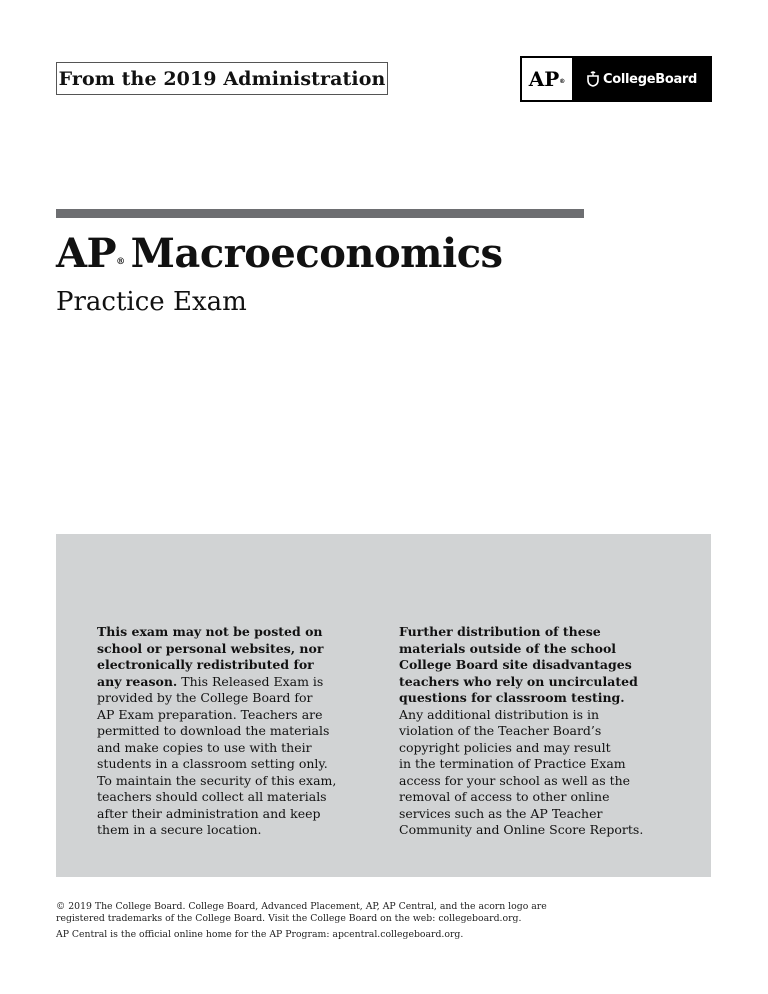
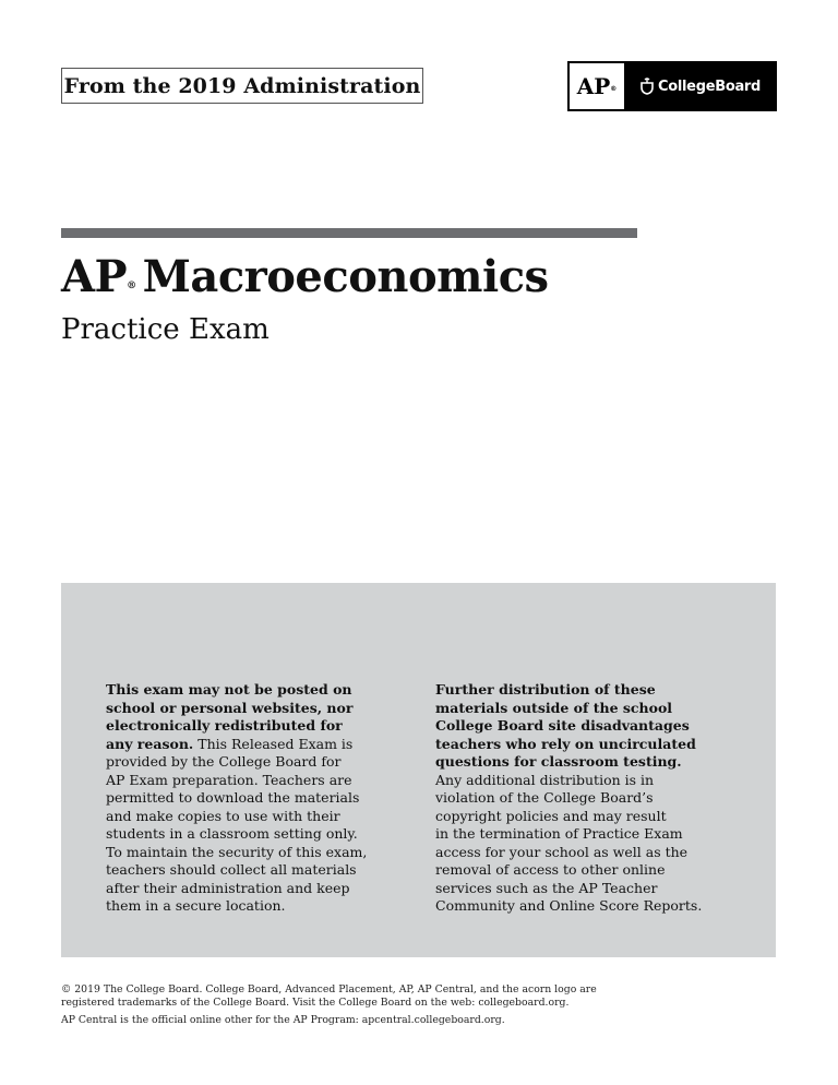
  From the 2019 Administration
  AP
  CollegeBoard
  AP®Macroeconomics
  Practice Exam
  This exam may not be posted on
  school or personal websites, nor
  electronically redistributed for
  any reason. This Released Exam is
  provided by the College Board for
  AP Exam preparation. Teachers are
  permitted to download the materials
  and make copies to use with their
  students in a classroom setting only.
  To maintain the security of this exam,
  teachers should collect all materials
  after their administration and keep
  them in a secure location.
  Further distribution of these
  materials outside of the school
  College Board site disadvantages
  teachers who rely on uncirculated
  questions for classroom testing.
  Any additional distribution is in
- violation of the Teacher Board’s
+ violation of the College Board’s
  copyright policies and may result
  in the termination of Practice Exam
  access for your school as well as the
  removal of access to other online
  services such as the AP Teacher
  Community and Online Score Reports.
  © 2019 The College Board. College Board, Advanced Placement, AP, AP Central, and the acorn logo are
  registered trademarks of the College Board. Visit the College Board on the web: collegeboard.org.
- AP Central is the official online home for the AP Program: apcentral.collegeboard.org.
+ AP Central is the official online other for the AP Program: apcentral.collegeboard.org.
